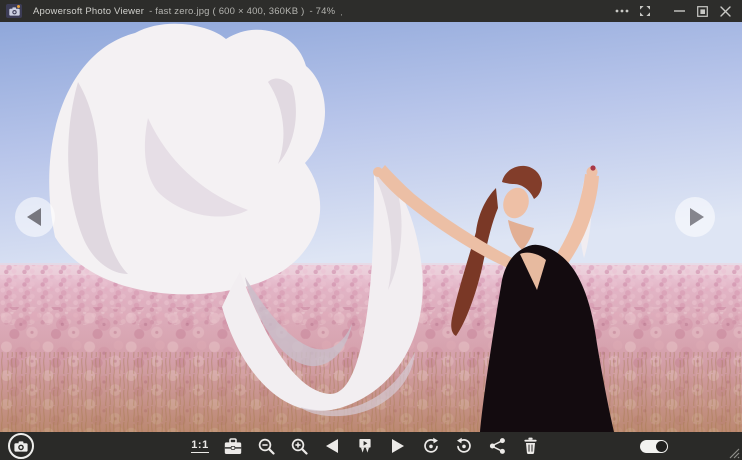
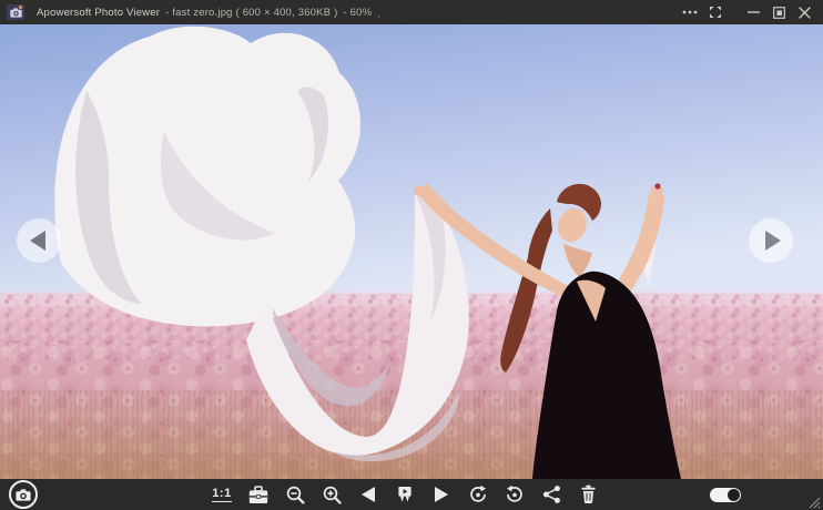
  Apowersoft Photo Viewer
  - fast zero.jpg ( 600 × 400, 360KB )
- - 74%
+ - 60%
  ,
  1:1
